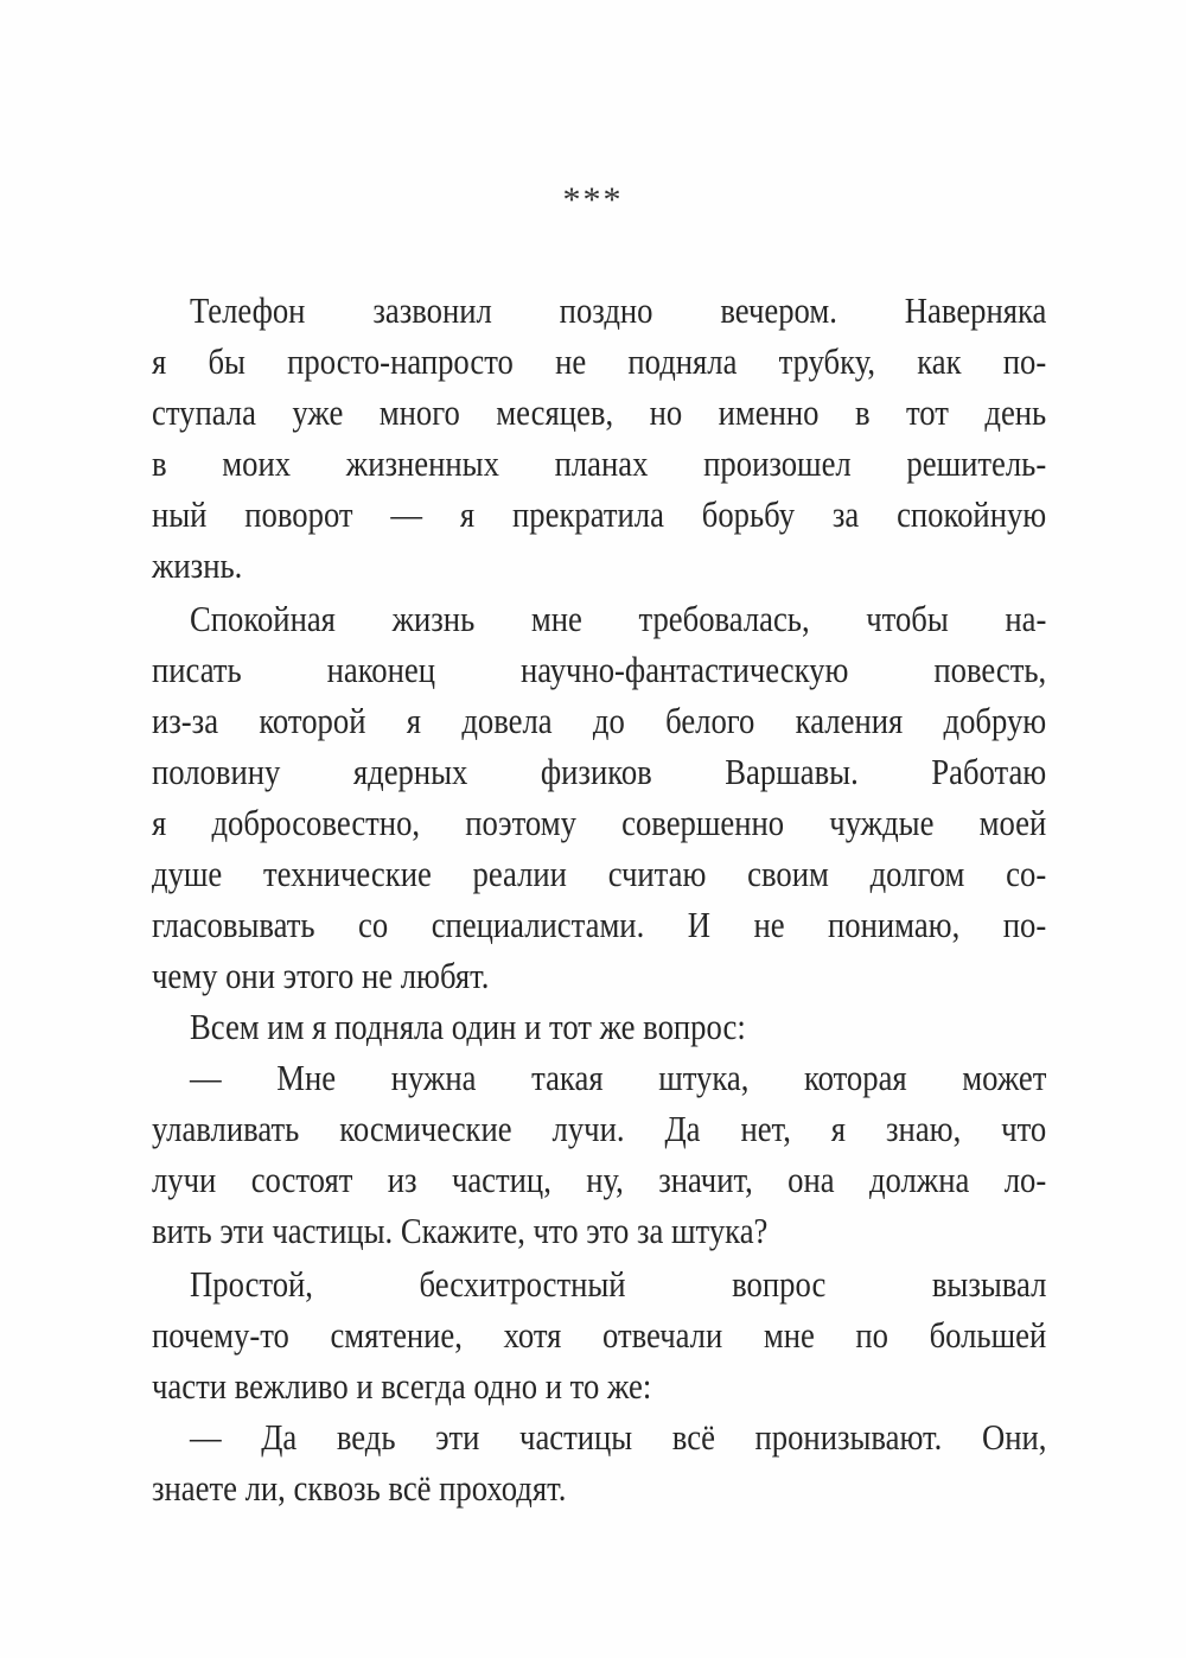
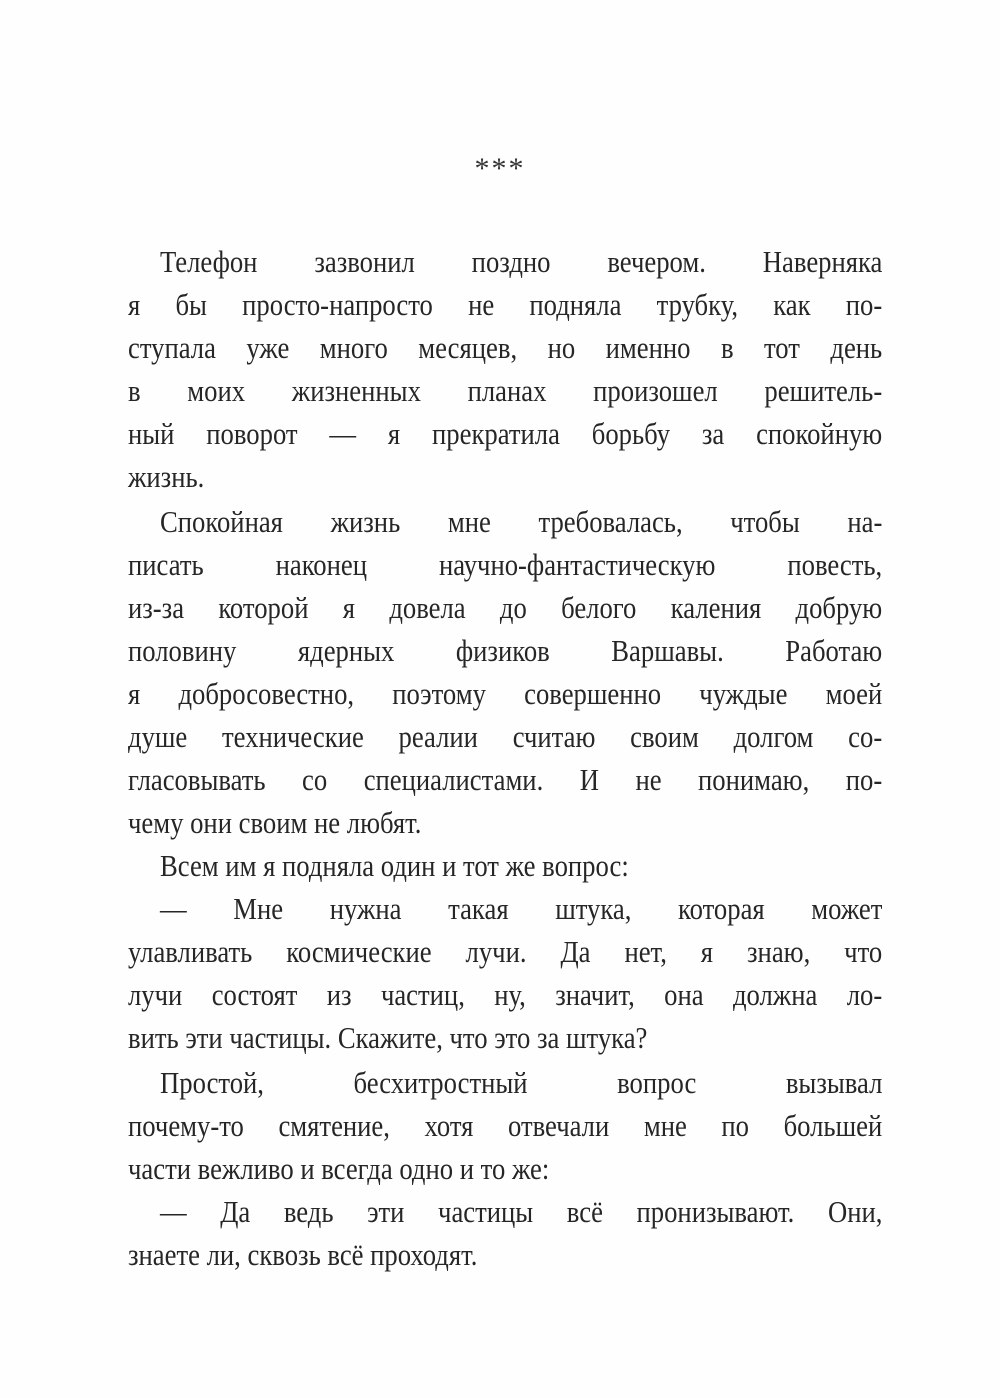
  ***
  Телефон зазвонил поздно вечером. Наверняка
  я бы просто-напросто не подняла трубку, как по-
  ступала уже много месяцев, но именно в тот день
  в моих жизненных планах произошел решитель-
  ный поворот — я прекратила борьбу за спокойную
  жизнь.
  Спокойная жизнь мне требовалась, чтобы на-
  писать наконец научно-фантастическую повесть,
  из-за которой я довела до белого каления добрую
  половину ядерных физиков Варшавы. Работаю
  я добросовестно, поэтому совершенно чуждые моей
  душе технические реалии считаю своим долгом со-
  гласовывать со специалистами. И не понимаю, по-
- чему они этого не любят.
+ чему они своим не любят.
  Всем им я подняла один и тот же вопрос:
  — Мне нужна такая штука, которая может
  улавливать космические лучи. Да нет, я знаю, что
  лучи состоят из частиц, ну, значит, она должна ло-
  вить эти частицы. Скажите, что это за штука?
  Простой, бесхитростный вопрос вызывал
  почему-то смятение, хотя отвечали мне по большей
  части вежливо и всегда одно и то же:
  — Да ведь эти частицы всё пронизывают. Они,
  знаете ли, сквозь всё проходят.
